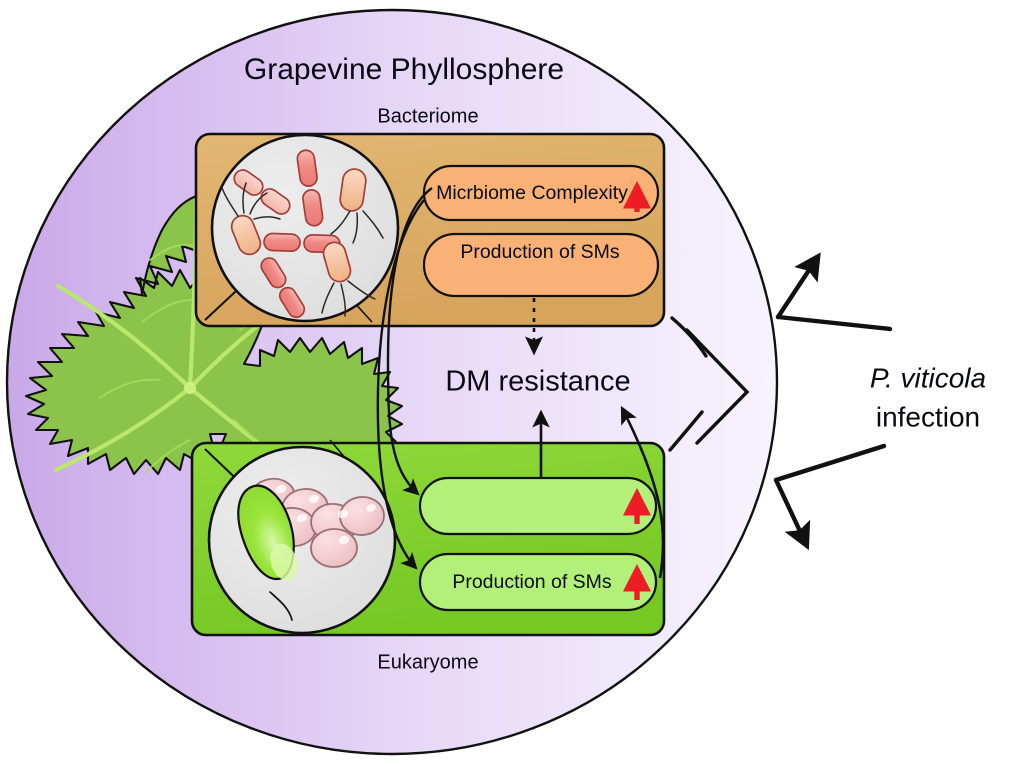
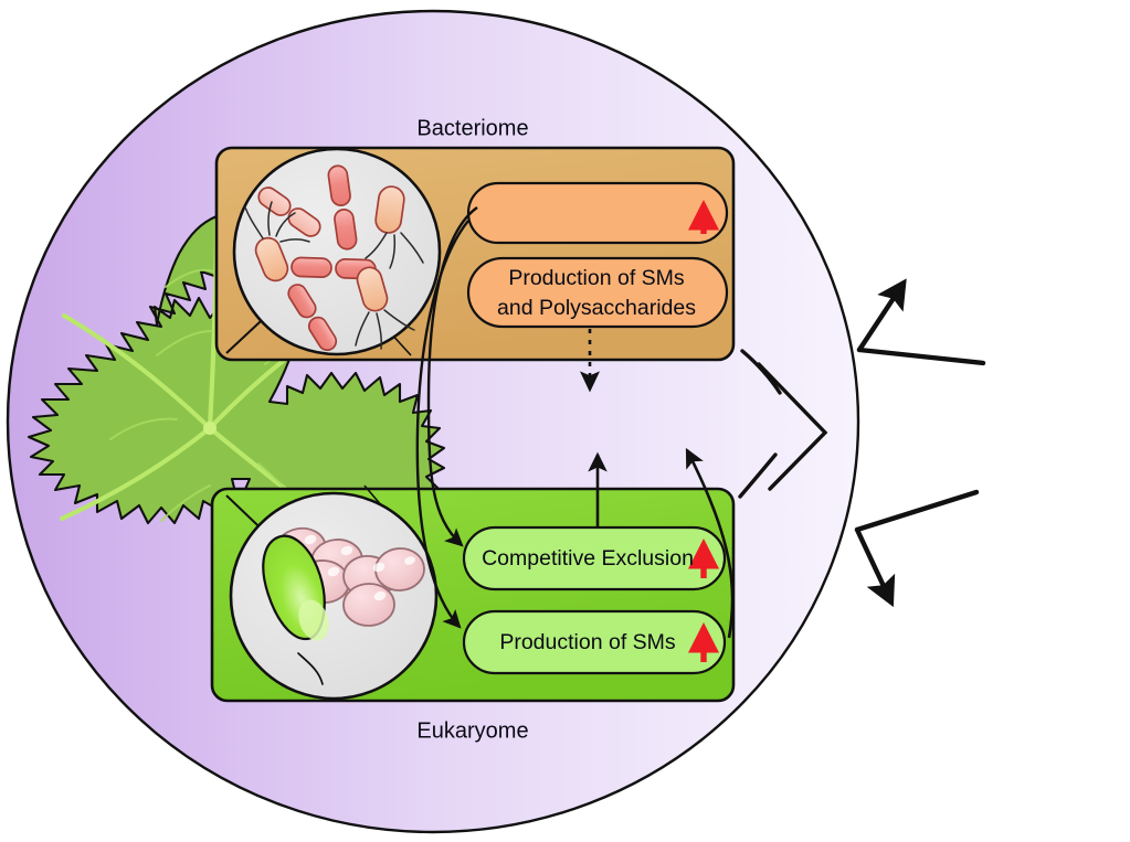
- Grapevine Phyllosphere
  Bacteriome
  Eukaryome
- Micrbiome Complexity
  Production of SMs
+ and Polysaccharides
+ Competitive Exclusion
  Production of SMs
- DM resistance
- P. viticola
- infection
